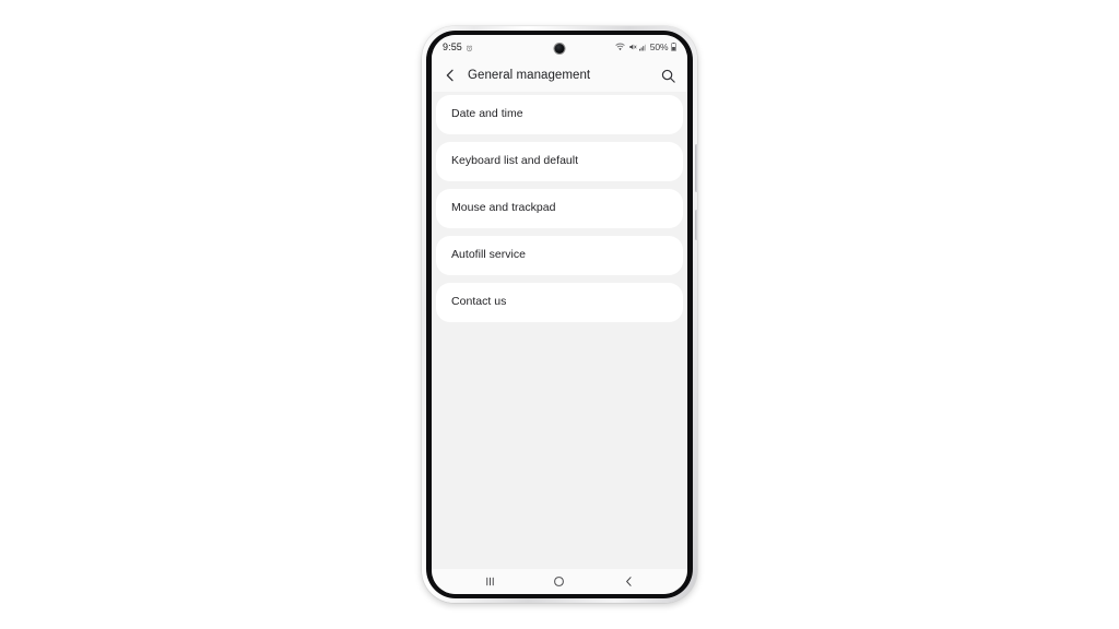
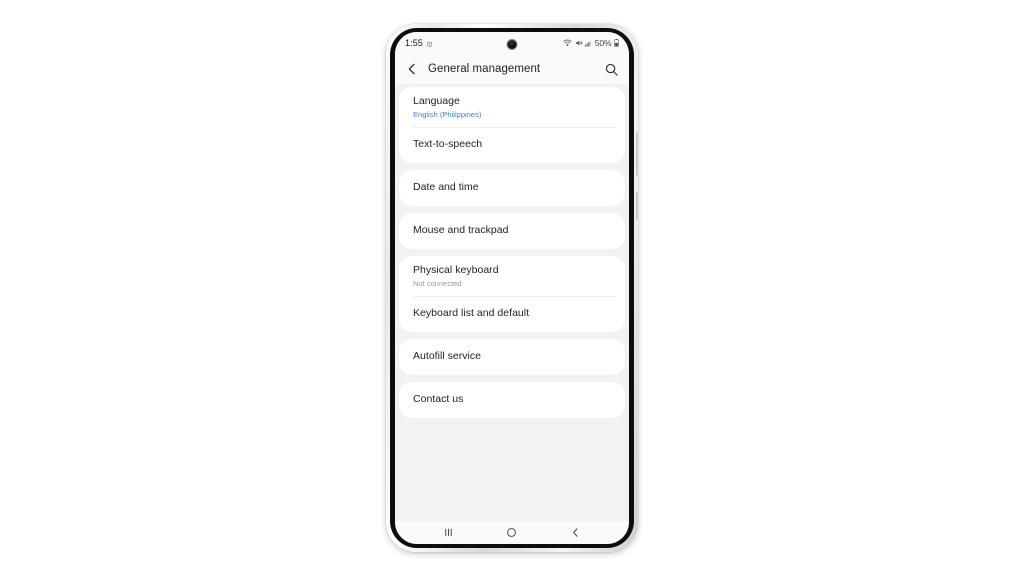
- 9:55
+ 1:55
  50%
  General management
+ Language
+ English (Philippines)
+ Text-to-speech
  Date and time
- Keyboard list and default
+ Mouse and trackpad
+ Physical keyboard
+ Not connected
- Mouse and trackpad
+ Keyboard list and default
  Autofill service
  Contact us
